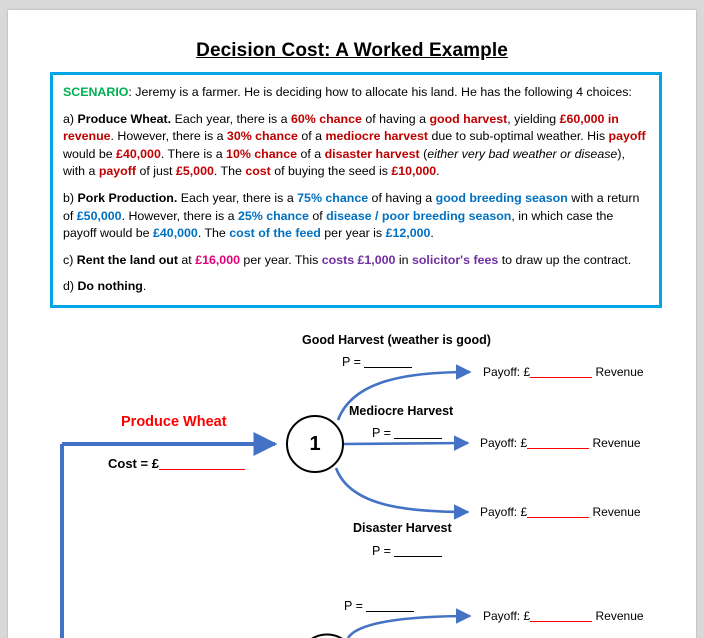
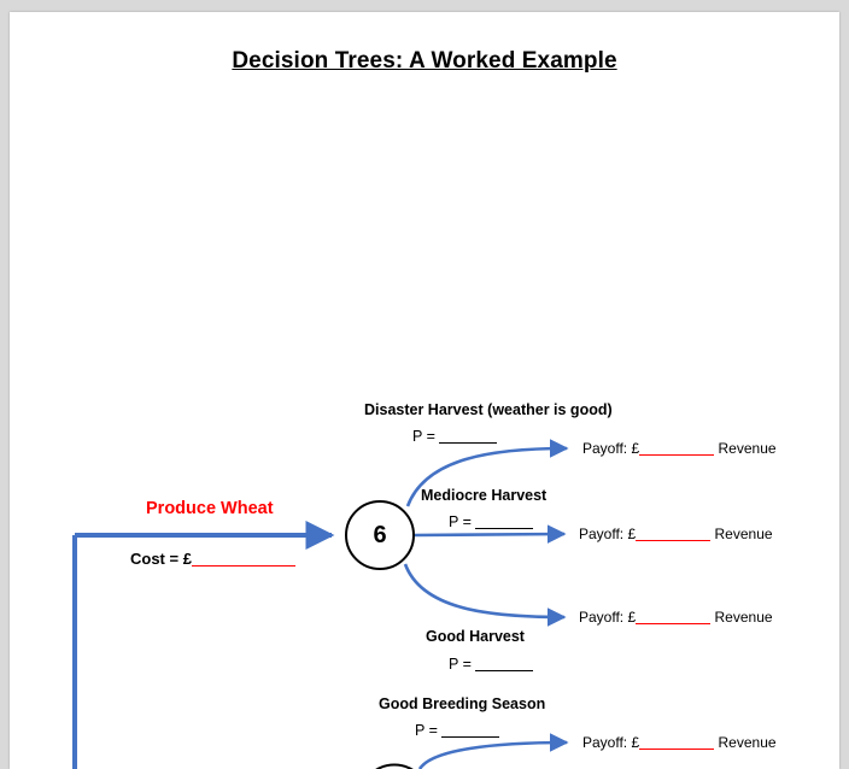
- Decision Cost: A Worked Example
+ Decision Trees: A Worked Example
- SCENARIO: Jeremy is a farmer. He is deciding how to allocate his land. He has the following 4 choices:
- a) Produce Wheat. Each year, there is a 60% chance of having a good harvest, yielding £60,000 in revenue. However, there is a 30% chance of a mediocre harvest due to sub-optimal weather. His payoff would be £40,000. There is a 10% chance of a disaster harvest (either very bad weather or disease), with a payoff of just £5,000. The cost of buying the seed is £10,000.
- b) Pork Production. Each year, there is a 75% chance of having a good breeding season with a return of £50,000. However, there is a 25% chance of disease / poor breeding season, in which case the payoff would be £40,000. The cost of the feed per year is £12,000.
- c) Rent the land out at £16,000 per year. This costs £1,000 in solicitor's fees to draw up the contract.
- d) Do nothing.
  Produce Wheat
  Cost = £
- 1
+ 6
- Good Harvest (weather is good)
+ Disaster Harvest (weather is good)
  P =
  Payoff: £ Revenue
  Mediocre Harvest
  P =
  Payoff: £ Revenue
  Payoff: £ Revenue
- Disaster Harvest
+ Good Harvest
  P =
+ Good Breeding Season
  P =
  Payoff: £ Revenue
